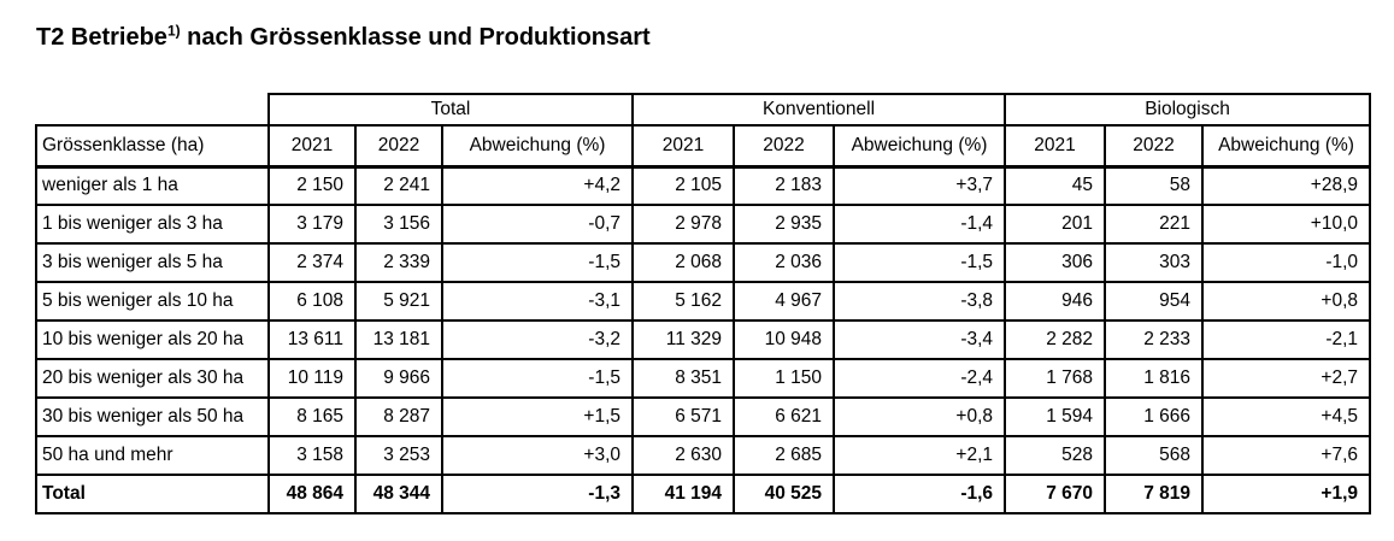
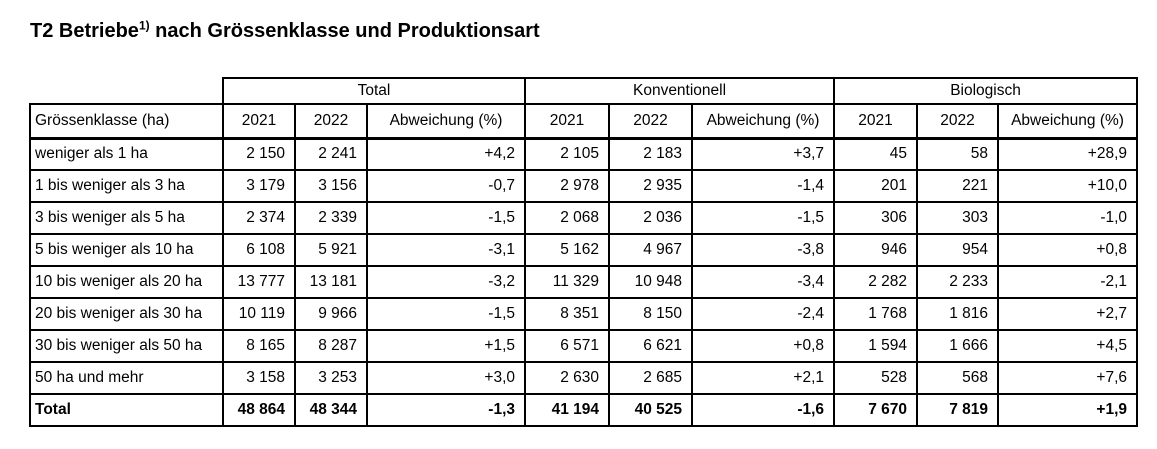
  T2 Betriebe1) nach Grössenklasse und Produktionsart
  	Total	Konventionell	Biologisch
  Grössenklasse (ha)	2021	2022	Abweichung (%)	2021	2022	Abweichung (%)	2021	2022	Abweichung (%)
  weniger als 1 ha	2 150	2 241	+4,2	2 105	2 183	+3,7	45	58	+28,9
  1 bis weniger als 3 ha	3 179	3 156	-0,7	2 978	2 935	-1,4	201	221	+10,0
  3 bis weniger als 5 ha	2 374	2 339	-1,5	2 068	2 036	-1,5	306	303	-1,0
  5 bis weniger als 10 ha	6 108	5 921	-3,1	5 162	4 967	-3,8	946	954	+0,8
- 10 bis weniger als 20 ha	13 611	13 181	-3,2	11 329	10 948	-3,4	2 282	2 233	-2,1
+ 10 bis weniger als 20 ha	13 777	13 181	-3,2	11 329	10 948	-3,4	2 282	2 233	-2,1
- 20 bis weniger als 30 ha	10 119	9 966	-1,5	8 351	1 150	-2,4	1 768	1 816	+2,7
+ 20 bis weniger als 30 ha	10 119	9 966	-1,5	8 351	8 150	-2,4	1 768	1 816	+2,7
  30 bis weniger als 50 ha	8 165	8 287	+1,5	6 571	6 621	+0,8	1 594	1 666	+4,5
  50 ha und mehr	3 158	3 253	+3,0	2 630	2 685	+2,1	528	568	+7,6
  Total	48 864	48 344	-1,3	41 194	40 525	-1,6	7 670	7 819	+1,9
